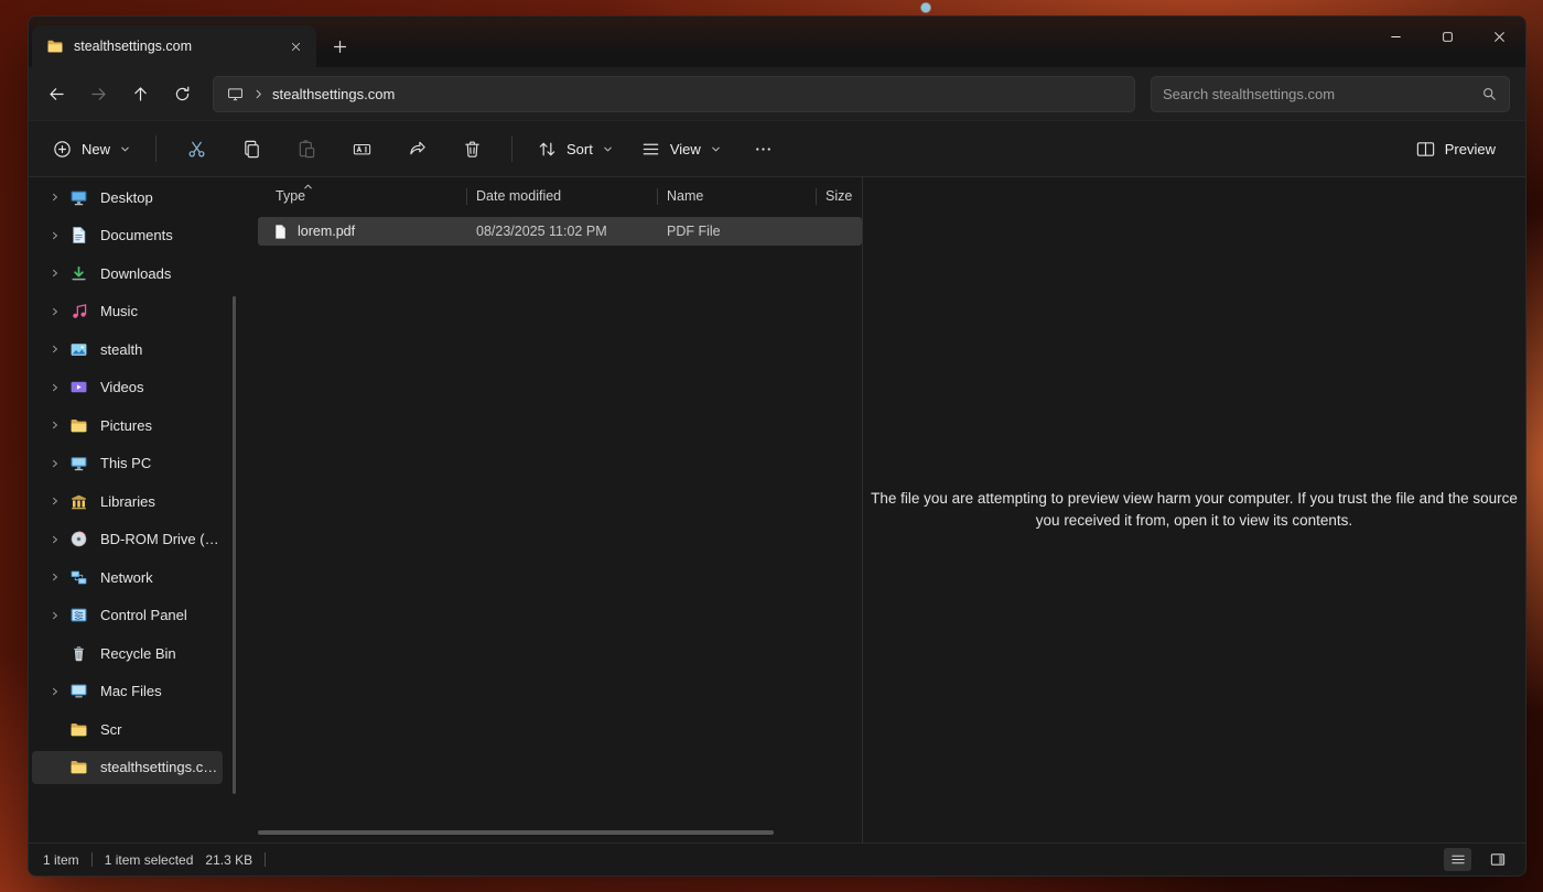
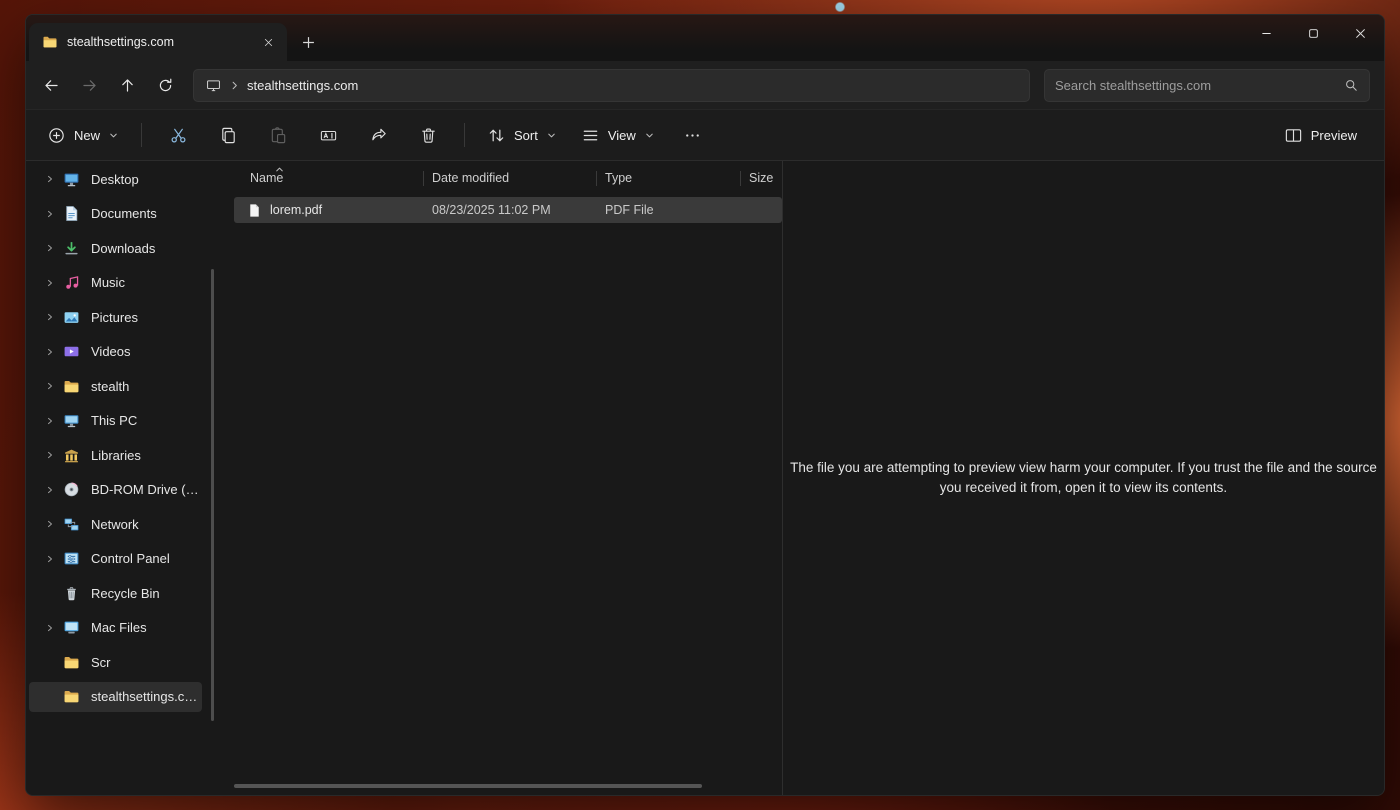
  stealthsettings.com
  stealthsettings.com
  Search stealthsettings.com
  New
  Sort
  View
  Preview
  Desktop
  Documents
  Downloads
  Music
- stealth
+ Pictures
  Videos
- Pictures
+ stealth
  This PC
  Libraries
  BD-ROM Drive (E:)
  Network
  Control Panel
  Recycle Bin
  Mac Files
  Scr
  stealthsettings.com
- Type
+ Name
  Date modified
- Name
+ Type
  Size
  lorem.pdf
  08/23/2025 11:02 PM
  PDF File
  The file you are attempting to preview view harm your computer. If you trust the file and the source you received it from, open it to view its contents.
- 1 item
- 1 item selected
- 21.3 KB
